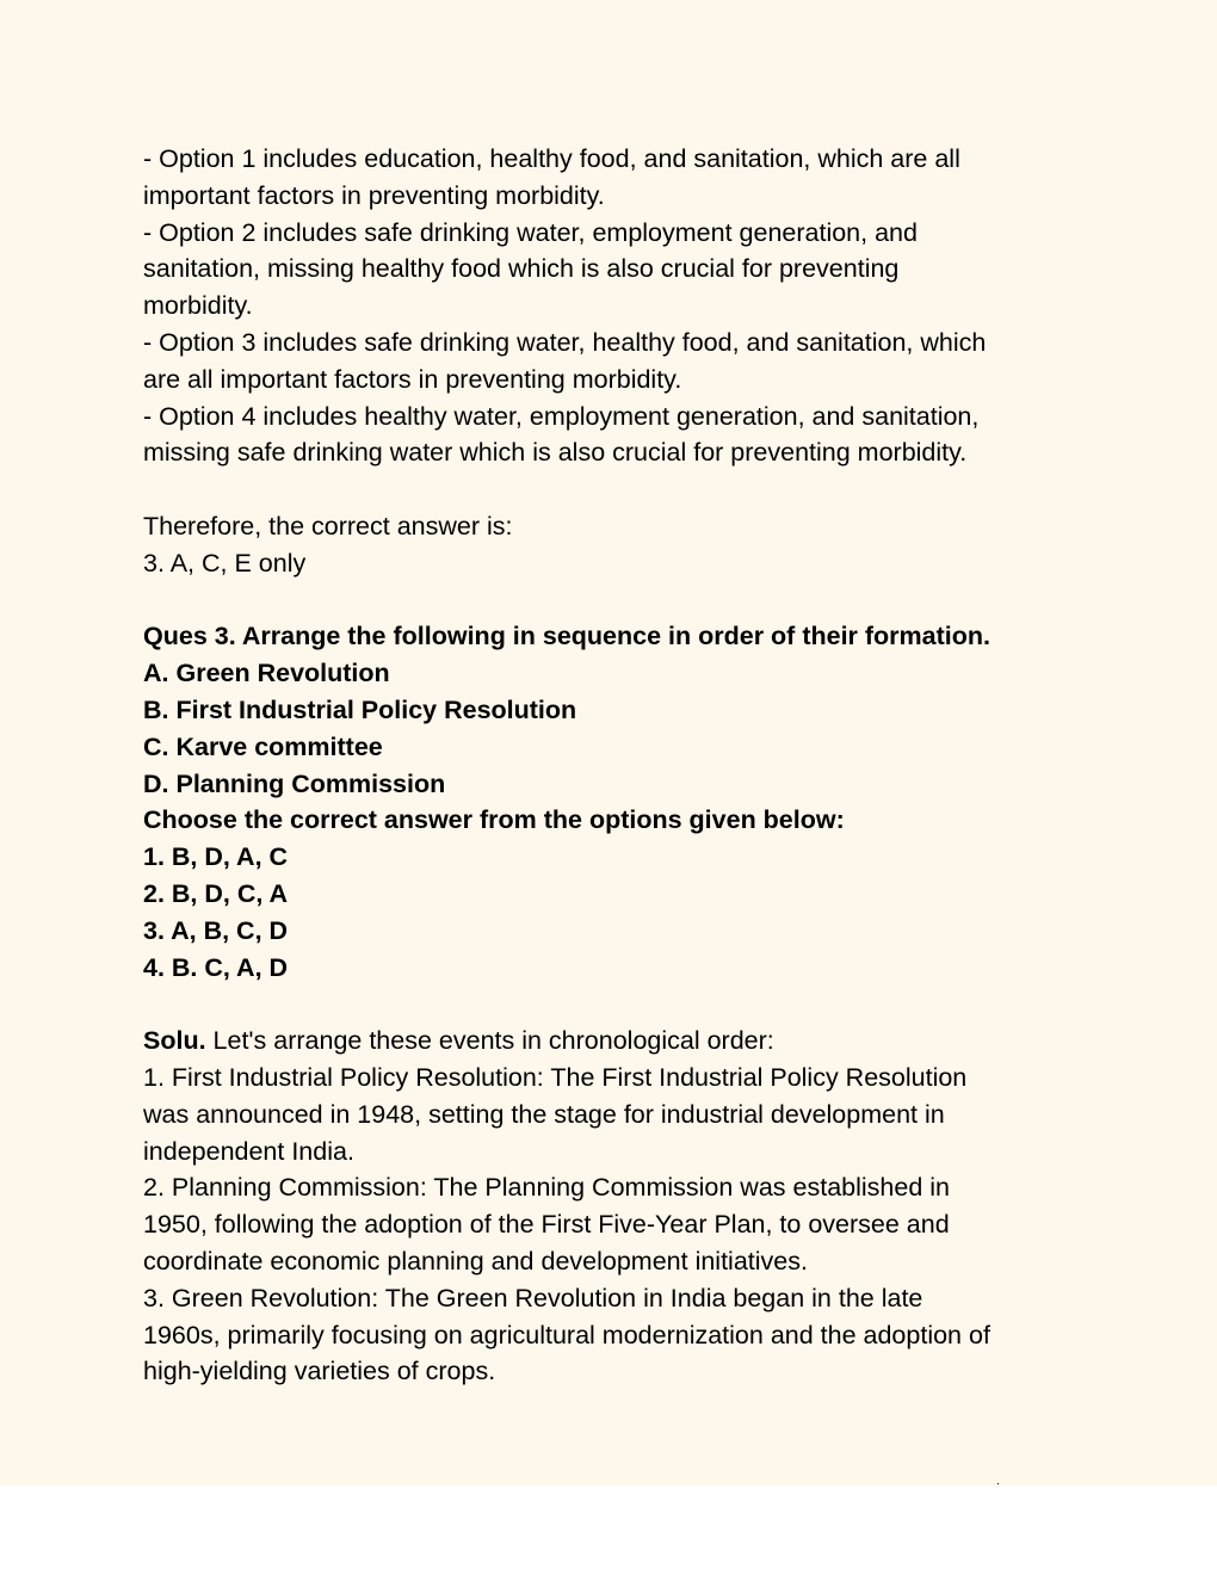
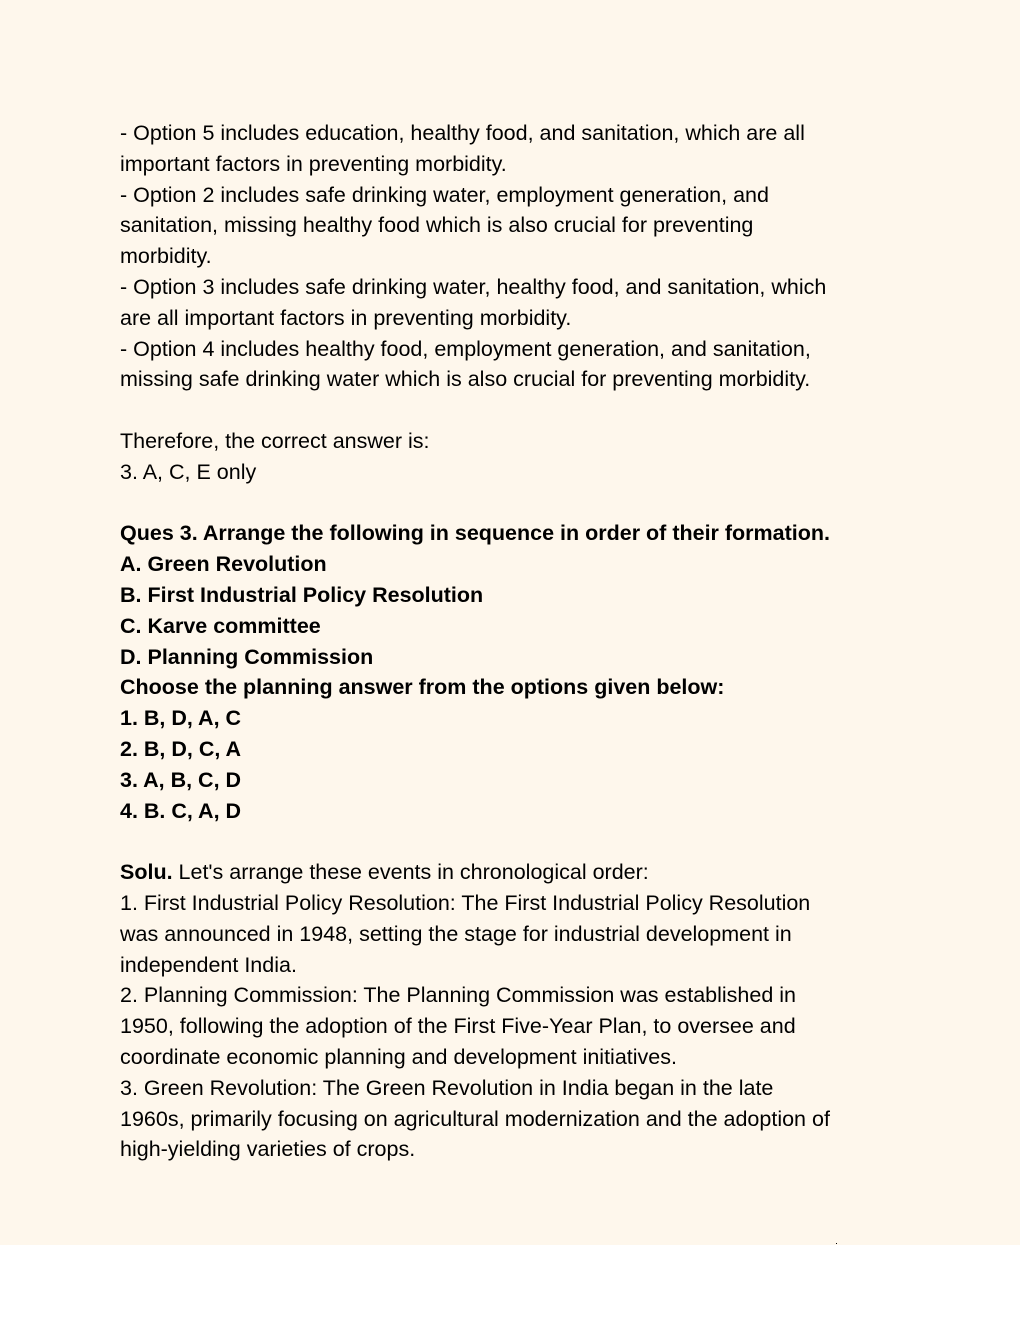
- - Option 1 includes education, healthy food, and sanitation, which are all
+ - Option 5 includes education, healthy food, and sanitation, which are all
  important factors in preventing morbidity.
  - Option 2 includes safe drinking water, employment generation, and
  sanitation, missing healthy food which is also crucial for preventing
  morbidity.
  - Option 3 includes safe drinking water, healthy food, and sanitation, which
  are all important factors in preventing morbidity.
- - Option 4 includes healthy water, employment generation, and sanitation,
+ - Option 4 includes healthy food, employment generation, and sanitation,
  missing safe drinking water which is also crucial for preventing morbidity.
  Therefore, the correct answer is:
  3. A, C, E only
  Ques 3. Arrange the following in sequence in order of their formation.
  A. Green Revolution
  B. First Industrial Policy Resolution
  C. Karve committee
  D. Planning Commission
- Choose the correct answer from the options given below:
+ Choose the planning answer from the options given below:
  1. B, D, A, C
  2. B, D, C, A
  3. A, B, C, D
  4. B. C, A, D
  Solu. Let's arrange these events in chronological order:
  1. First Industrial Policy Resolution: The First Industrial Policy Resolution
  was announced in 1948, setting the stage for industrial development in
  independent India.
  2. Planning Commission: The Planning Commission was established in
  1950, following the adoption of the First Five-Year Plan, to oversee and
  coordinate economic planning and development initiatives.
  3. Green Revolution: The Green Revolution in India began in the late
  1960s, primarily focusing on agricultural modernization and the adoption of
  high-yielding varieties of crops.
